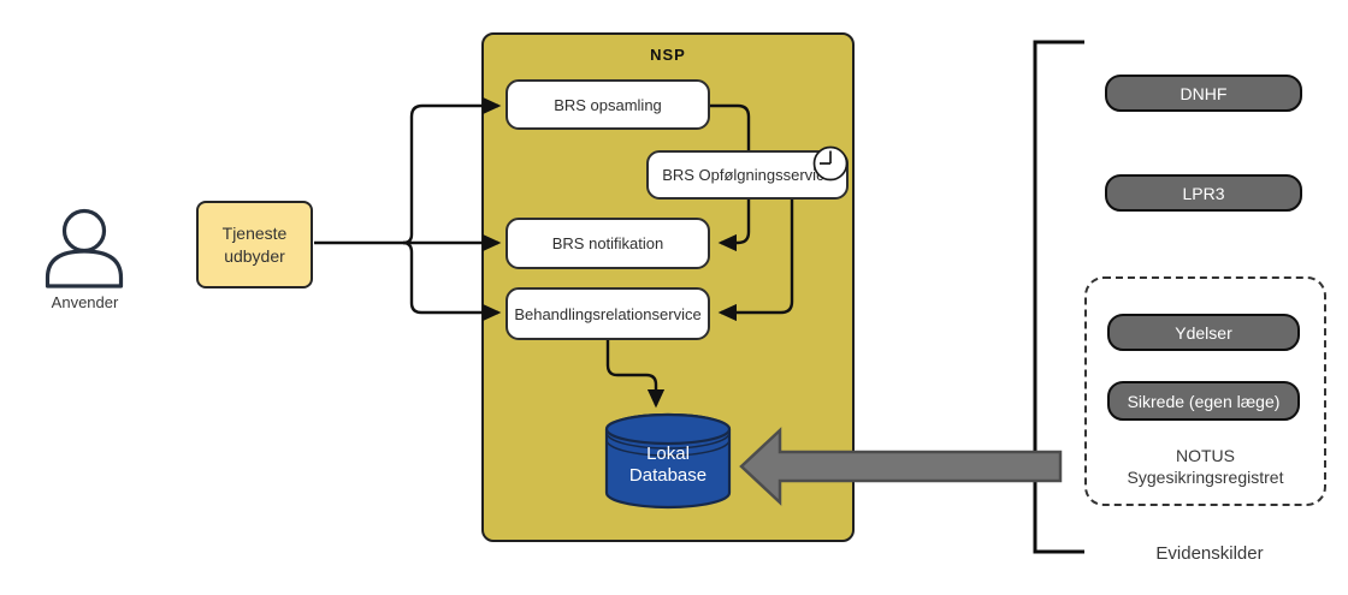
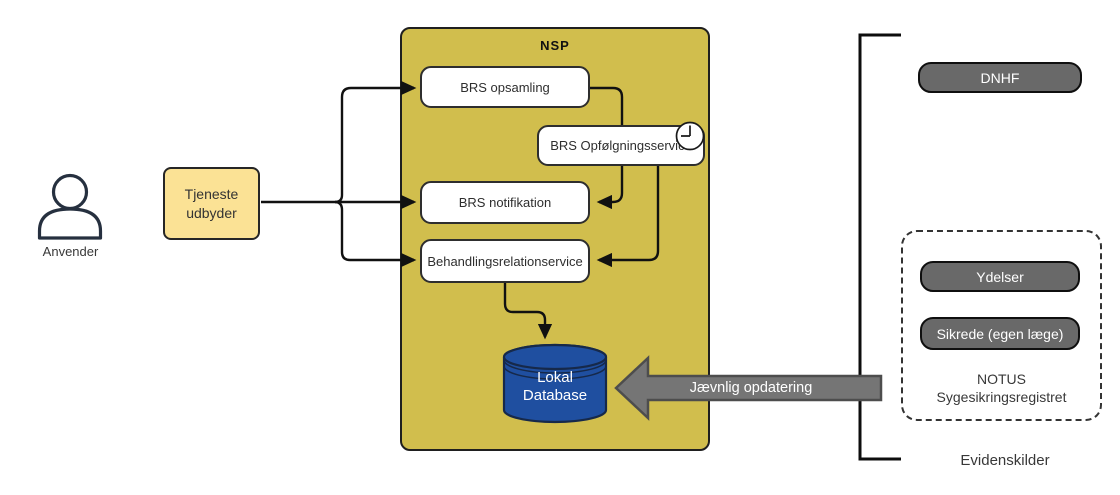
  NSP
  Anvender
  Tjeneste udbyder
  BRS opsamling
  BRS Opfølgningsservi
  BRS notifikation
  Behandlingsrelationservice
  Lokal
  Database
  DNHF
- LPR3
  Ydelser
  Sikrede (egen læge)
  NOTUS
  Sygesikringsregistret
  Evidenskilder
+ Jævnlig opdatering
